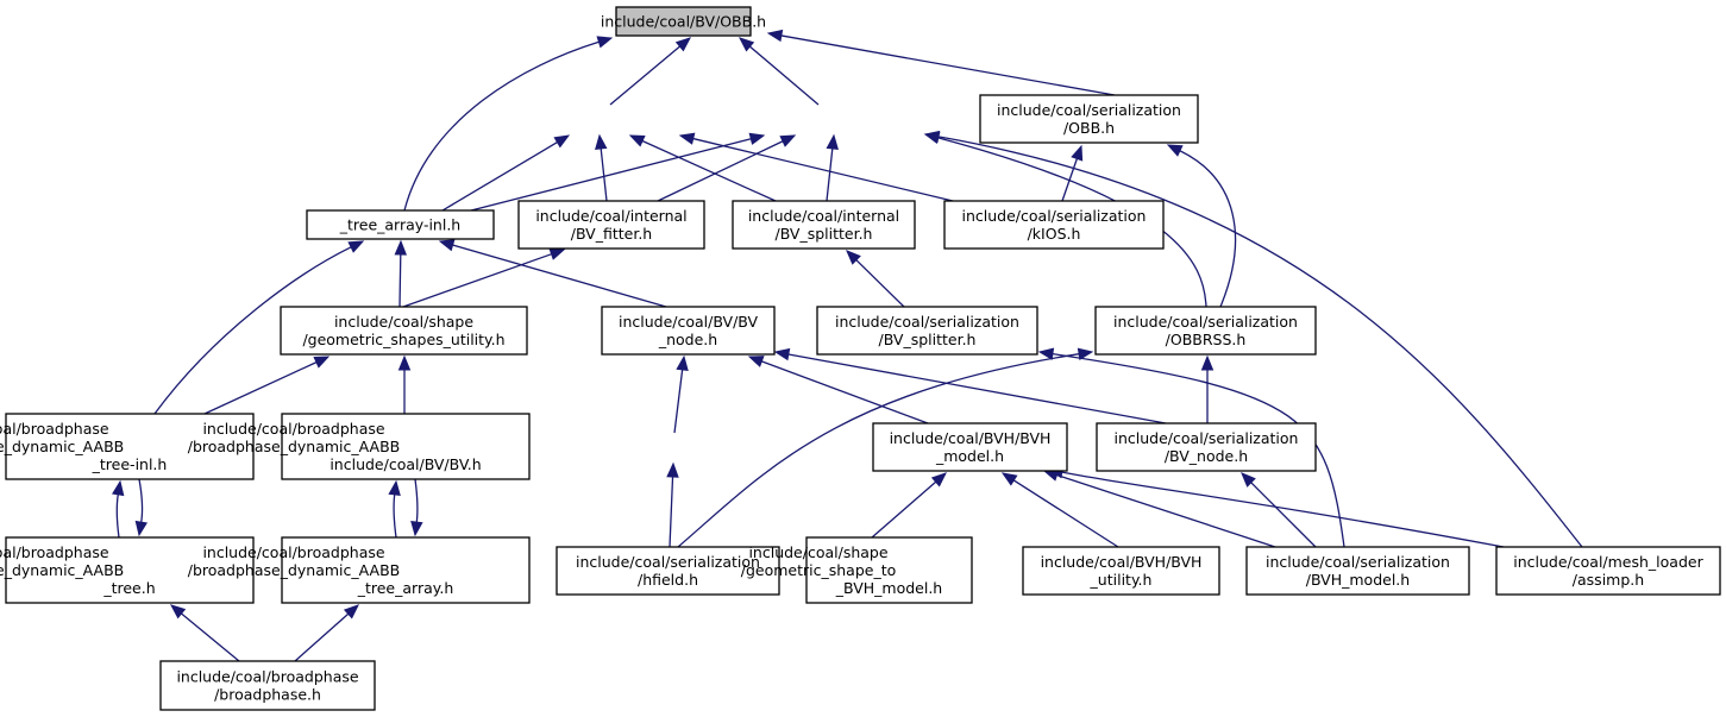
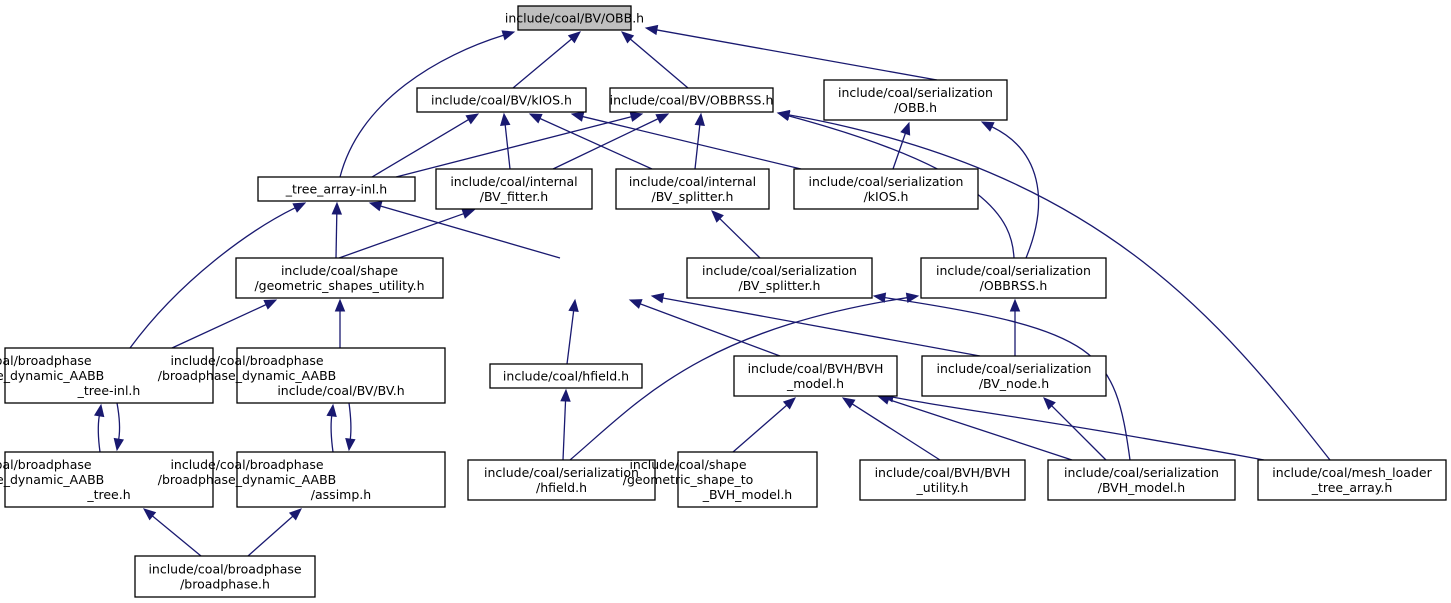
  include/coal/BV/OBB.h
+ include/coal/BV/kIOS.h
+ include/coal/BV/OBBRSS.h
  include/coal/serialization
  /OBB.h
  _tree_array-inl.h
  include/coal/internal
  /BV_fitter.h
  include/coal/internal
  /BV_splitter.h
  include/coal/serialization
  /kIOS.h
  include/coal/shape
  /geometric_shapes_utility.h
- include/coal/BV/BV
- _node.h
  include/coal/serialization
  /BV_splitter.h
  include/coal/serialization
  /OBBRSS.h
  _tree-inl.h
  include/coal/broadphase
  /broadphase_dynamic_AABB
  include/coal/BV/BV.h
+ include/coal/hfield.h
  include/coal/BVH/BVH
  _model.h
  include/coal/serialization
  /BV_node.h
  _tree.h
  include/coal/broadphase
  /broadphase_dynamic_AABB
- _tree_array.h
+ /assimp.h
  include/coal/serialization
  /hfield.h
  include/coal/shape
  /geometric_shape_to
  _BVH_model.h
  include/coal/BVH/BVH
  _utility.h
  include/coal/serialization
  /BVH_model.h
  include/coal/mesh_loader
- /assimp.h
+ _tree_array.h
  include/coal/broadphase
  /broadphase.h
